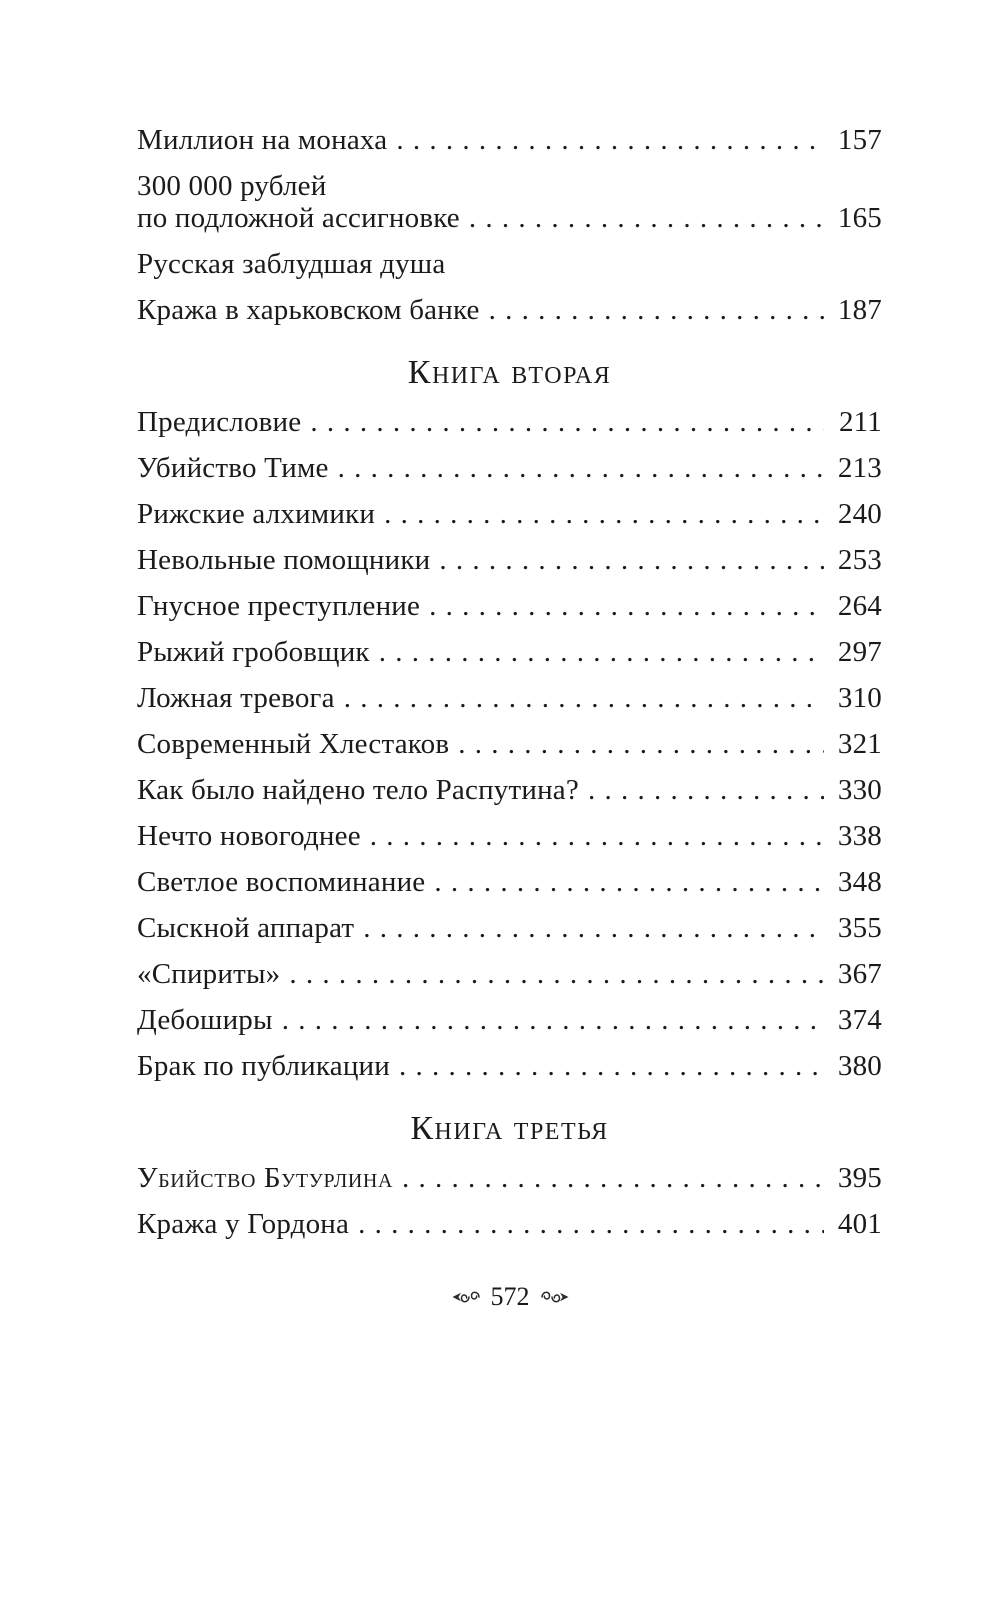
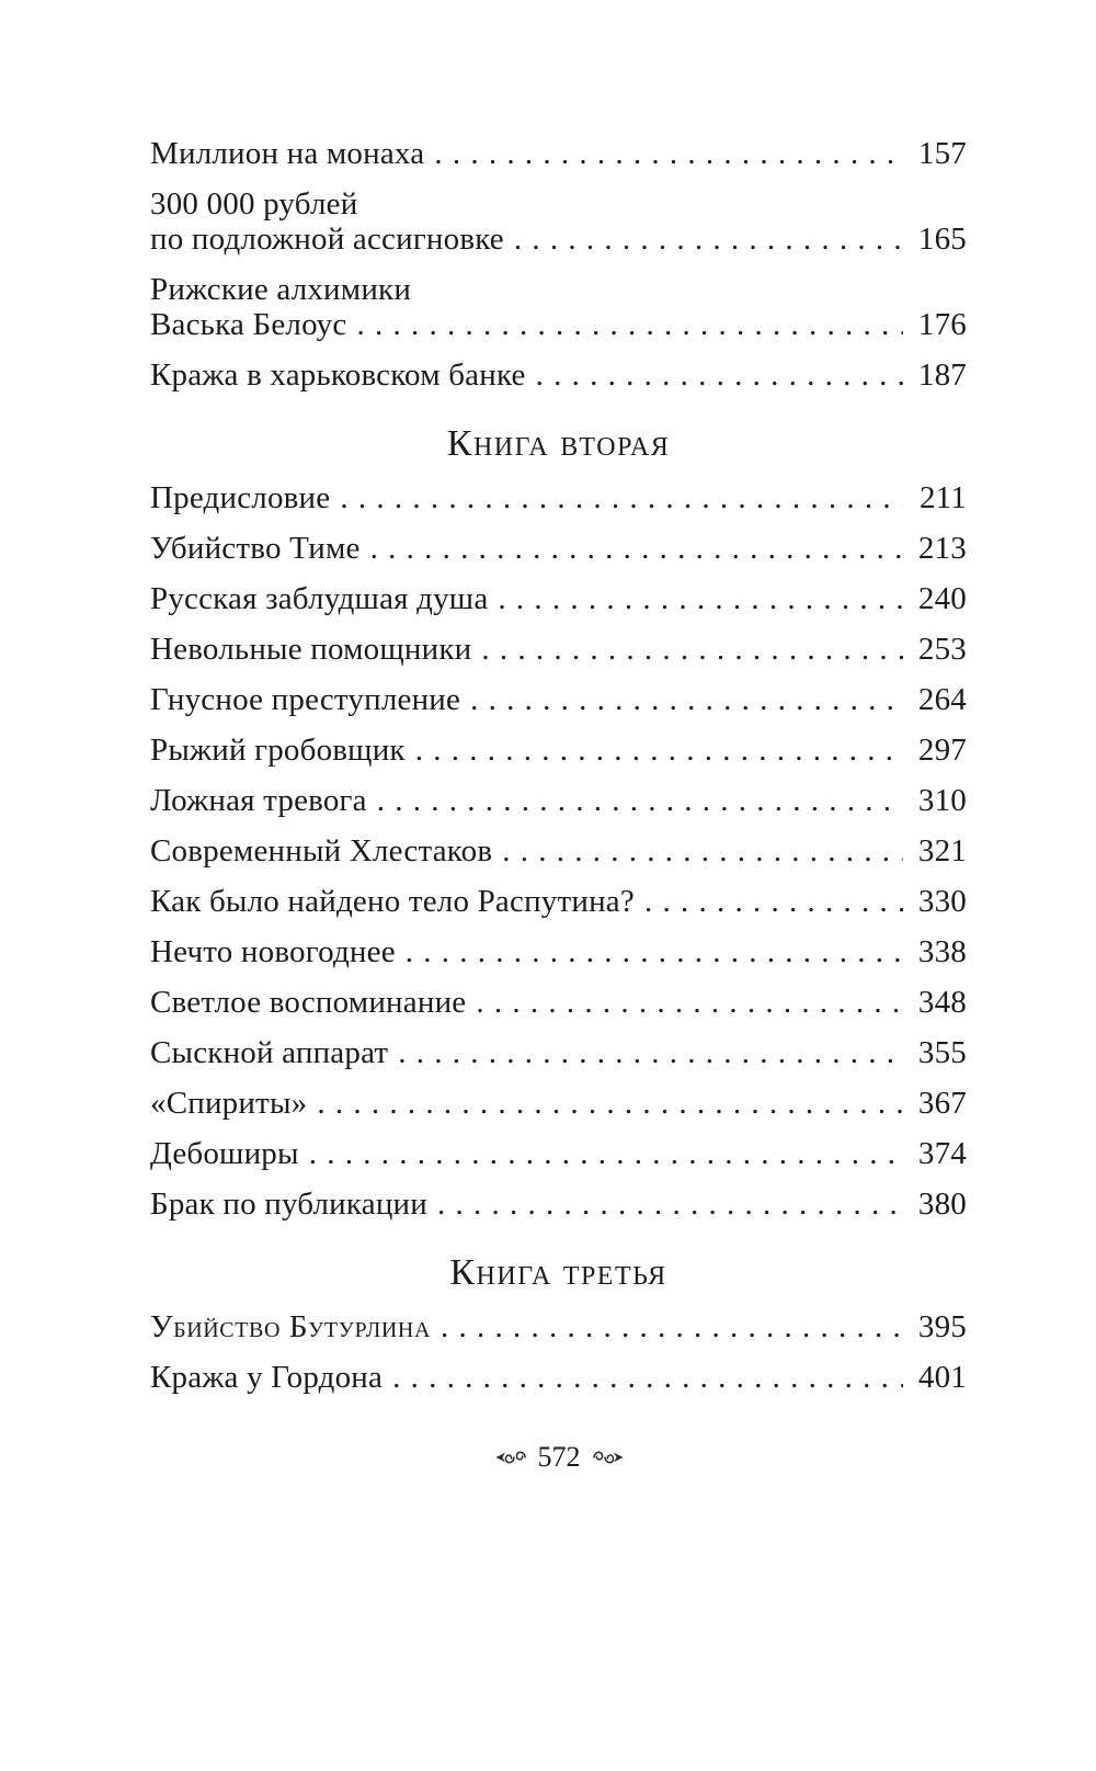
  Миллион на монаха
  157
  300 000 рублей
  по подложной ассигновке
  165
- Русская заблудшая душа
+ Рижские алхимики
+ Васька Белоус
+ 176
  Кража в харьковском банке
  187
  Книга вторая
  Предисловие
  211
  Убийство Тиме
  213
- Рижские алхимики
+ Русская заблудшая душа
  240
  Невольные помощники
  253
  Гнусное преступление
  264
  Рыжий гробовщик
  297
  Ложная тревога
  310
  Современный Хлестаков
  321
  Как было найдено тело Распутина?
  330
  Нечто новогоднее
  338
  Светлое воспоминание
  348
  Сыскной аппарат
  355
  «Спириты»
  367
  Дебоширы
  374
  Брак по публикации
  380
  Книга третья
  Убийство Бутурлина
  395
  Кража у Гордона
  401
  572
